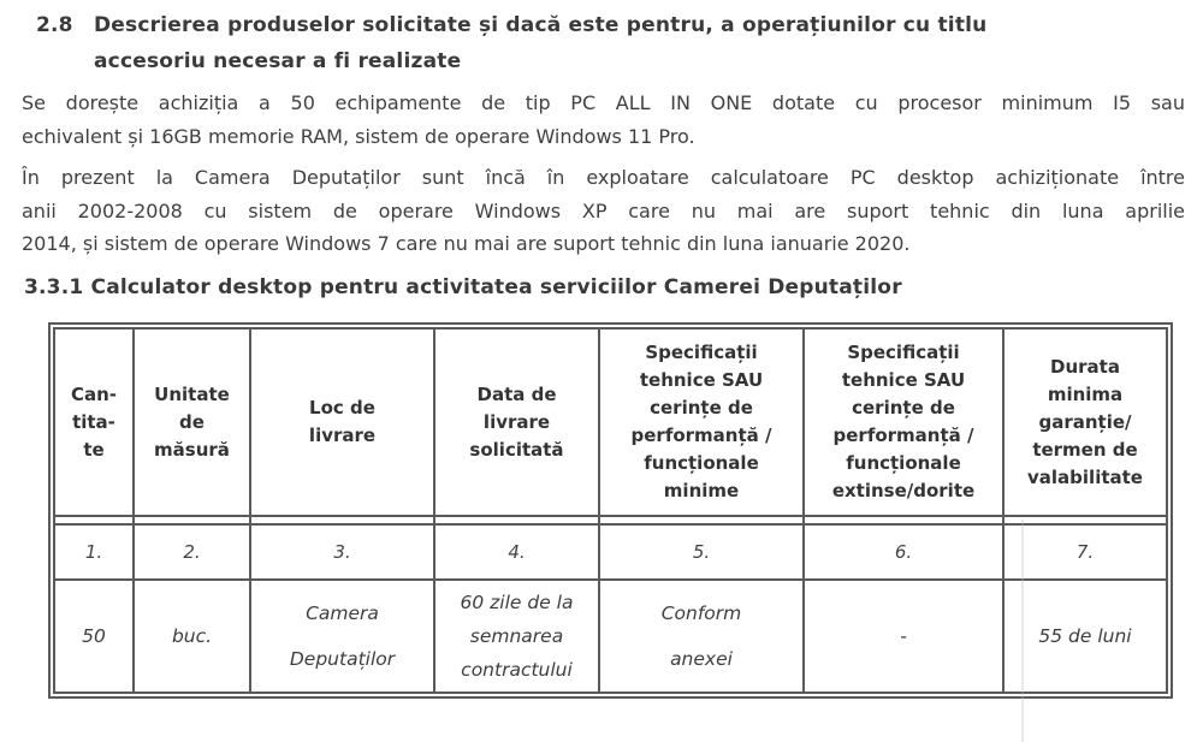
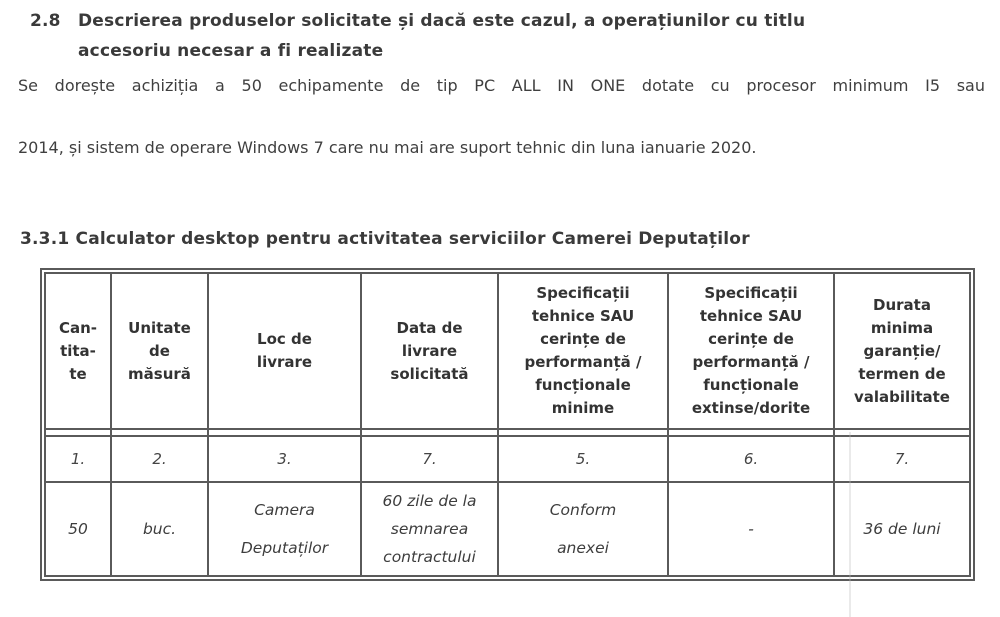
  2.8
- Descrierea produselor solicitate și dacă este pentru, a operațiunilor cu titlu
+ Descrierea produselor solicitate și dacă este cazul, a operațiunilor cu titlu
  accesoriu necesar a fi realizate
  Se dorește achiziția a 50 echipamente de tip PC ALL IN ONE dotate cu procesor minimum I5 sau
- echivalent și 16GB memorie RAM, sistem de operare Windows 11 Pro.
- În prezent la Camera Deputaților sunt încă în exploatare calculatoare PC desktop achiziționate între
- anii 2002-2008 cu sistem de operare Windows XP care nu mai are suport tehnic din luna aprilie
  2014, și sistem de operare Windows 7 care nu mai are suport tehnic din luna ianuarie 2020.
  3.3.1 Calculator desktop pentru activitatea serviciilor Camerei Deputaților
  Can- tita- te	Unitate de măsură	Loc de livrare	Data de livrare solicitată	Specificații tehnice SAU cerințe de performanță / funcționale minime	Specificații tehnice SAU cerințe de performanță / funcționale extinse/dorite	Durata minima garanție/ termen de valabilitate
- 1.	2.	3.	4.	5.	6.	7.
+ 1.	2.	3.	7.	5.	6.	7.
- 50	buc.	Camera Deputaților	60 zile de la semnarea contractului	Conform anexei	-	55 de luni
+ 50	buc.	Camera Deputaților	60 zile de la semnarea contractului	Conform anexei	-	36 de luni
